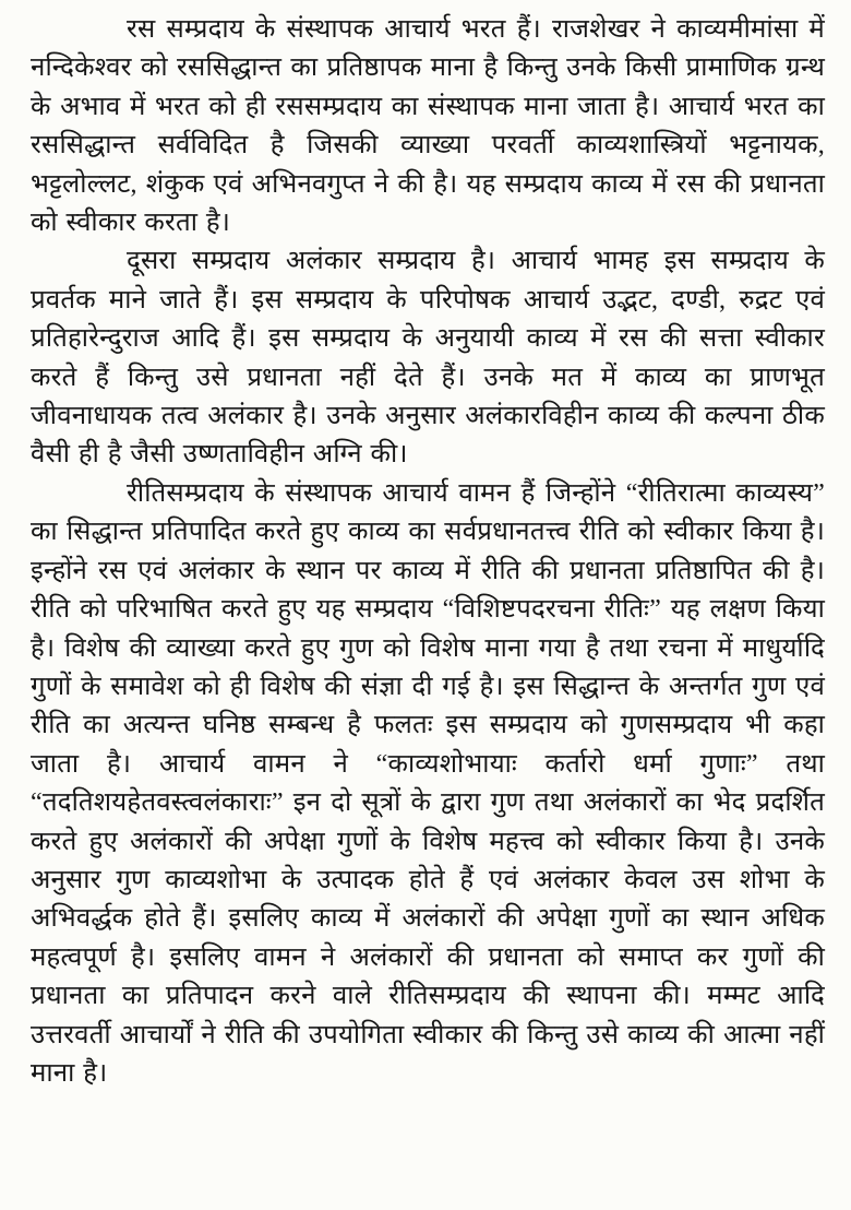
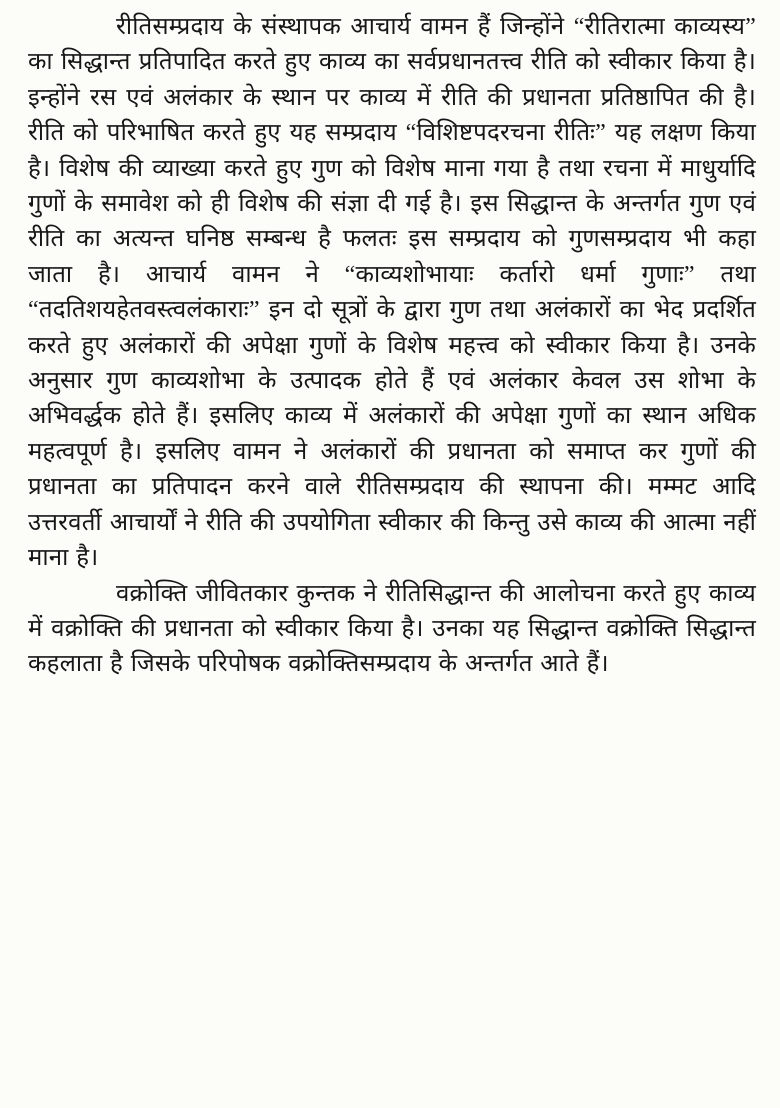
- रस सम्प्रदाय के संस्थापक आचार्य भरत हैं। राजशेखर ने काव्यमीमांसा में नन्दिकेश्वर को रससिद्धान्त का प्रतिष्ठापक माना है किन्तु उनके किसी प्रामाणिक ग्रन्थ के अभाव में भरत को ही रससम्प्रदाय का संस्थापक माना जाता है। आचार्य भरत का रससिद्धान्त सर्वविदित है जिसकी व्याख्या परवर्ती काव्यशास्त्रियों भट्टनायक, भट्टलोल्लट, शंकुक एवं अभिनवगुप्त ने की है। यह सम्प्रदाय काव्य में रस की प्रधानता को स्वीकार करता है।
- दूसरा सम्प्रदाय अलंकार सम्प्रदाय है। आचार्य भामह इस सम्प्रदाय के प्रवर्तक माने जाते हैं। इस सम्प्रदाय के परिपोषक आचार्य उद्भट, दण्डी, रुद्रट एवं प्रतिहारेन्दुराज आदि हैं। इस सम्प्रदाय के अनुयायी काव्य में रस की सत्ता स्वीकार करते हैं किन्तु उसे प्रधानता नहीं देते हैं। उनके मत में काव्य का प्राणभूत जीवनाधायक तत्व अलंकार है। उनके अनुसार अलंकारविहीन काव्य की कल्पना ठीक वैसी ही है जैसी उष्णताविहीन अग्नि की।
  रीतिसम्प्रदाय के संस्थापक आचार्य वामन हैं जिन्होंने “रीतिरात्मा काव्यस्य” का सिद्धान्त प्रतिपादित करते हुए काव्य का सर्वप्रधानतत्त्व रीति को स्वीकार किया है। इन्होंने रस एवं अलंकार के स्थान पर काव्य में रीति की प्रधानता प्रतिष्ठापित की है। रीति को परिभाषित करते हुए यह सम्प्रदाय “विशिष्टपदरचना रीतिः” यह लक्षण किया है। विशेष की व्याख्या करते हुए गुण को विशेष माना गया है तथा रचना में माधुर्यादि गुणों के समावेश को ही विशेष की संज्ञा दी गई है। इस सिद्धान्त के अन्तर्गत गुण एवं रीति का अत्यन्त घनिष्ठ सम्बन्ध है फलतः इस सम्प्रदाय को गुणसम्प्रदाय भी कहा जाता है। आचार्य वामन ने “काव्यशोभायाः कर्तारो धर्मा गुणाः” तथा “तदतिशयहेतवस्त्वलंकाराः” इन दो सूत्रों के द्वारा गुण तथा अलंकारों का भेद प्रदर्शित करते हुए अलंकारों की अपेक्षा गुणों के विशेष महत्त्व को स्वीकार किया है। उनके अनुसार गुण काव्यशोभा के उत्पादक होते हैं एवं अलंकार केवल उस शोभा के अभिवर्द्धक होते हैं। इसलिए काव्य में अलंकारों की अपेक्षा गुणों का स्थान अधिक महत्वपूर्ण है। इसलिए वामन ने अलंकारों की प्रधानता को समाप्त कर गुणों की प्रधानता का प्रतिपादन करने वाले रीतिसम्प्रदाय की स्थापना की। मम्मट आदि उत्तरवर्ती आचार्यों ने रीति की उपयोगिता स्वीकार की किन्तु उसे काव्य की आत्मा नहीं माना है।
+ वक्रोक्ति जीवितकार कुन्तक ने रीतिसिद्धान्त की आलोचना करते हुए काव्य में वक्रोक्ति की प्रधानता को स्वीकार किया है। उनका यह सिद्धान्त वक्रोक्ति सिद्धान्त कहलाता है जिसके परिपोषक वक्रोक्तिसम्प्रदाय के अन्तर्गत आते हैं।
